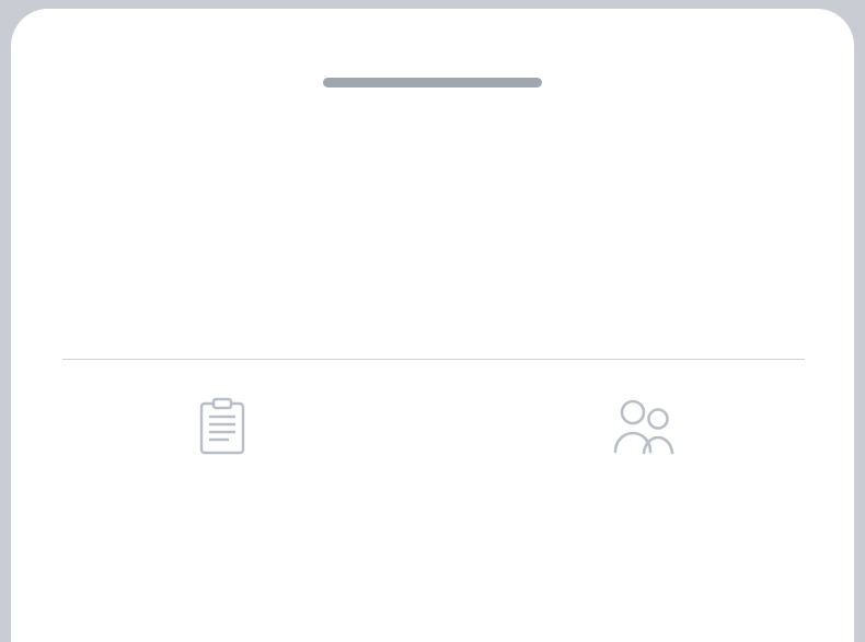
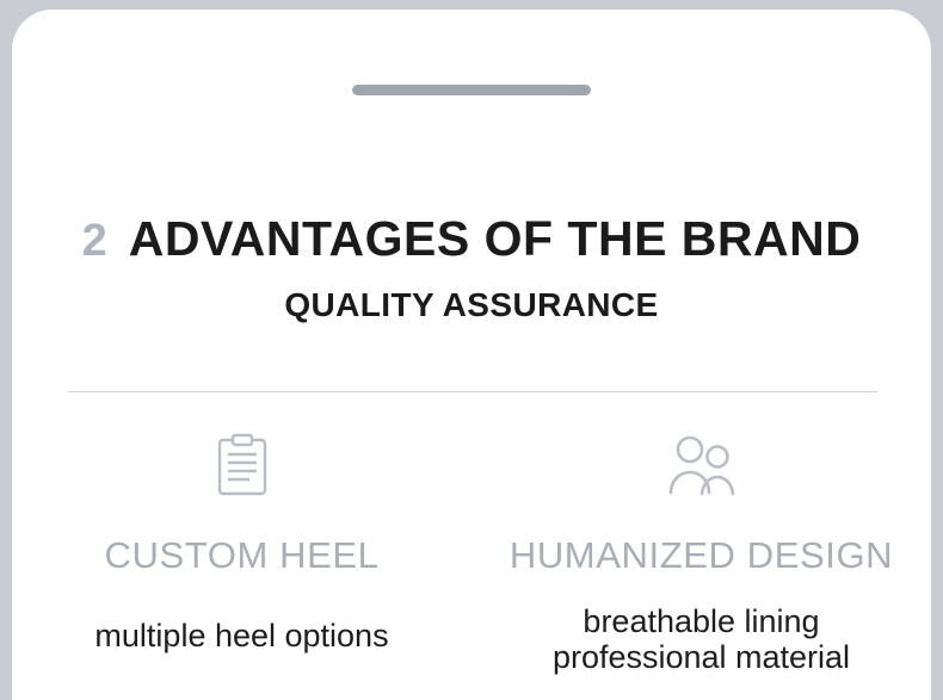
+ 2
+ ADVANTAGES OF THE BRAND
+ QUALITY ASSURANCE
+ CUSTOM HEEL
+ multiple heel options
+ HUMANIZED DESIGN
+ breathable lining
+ professional material
